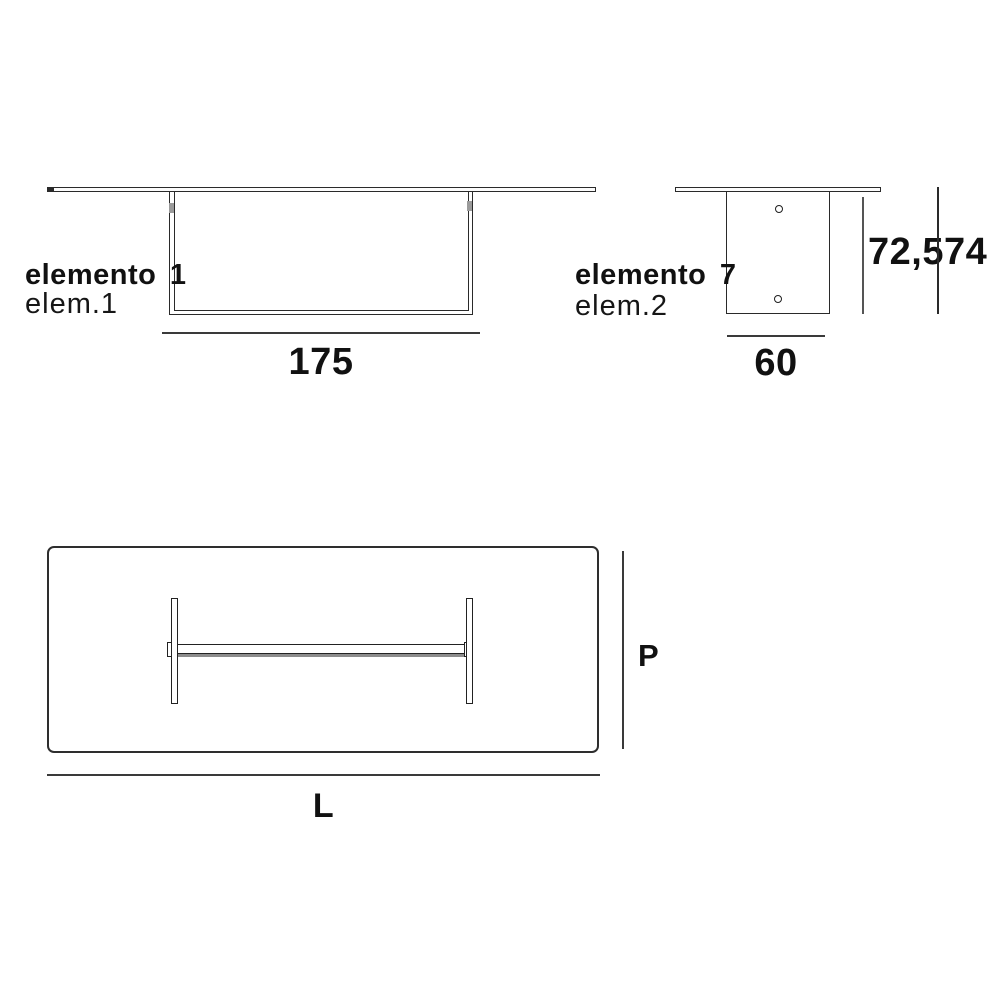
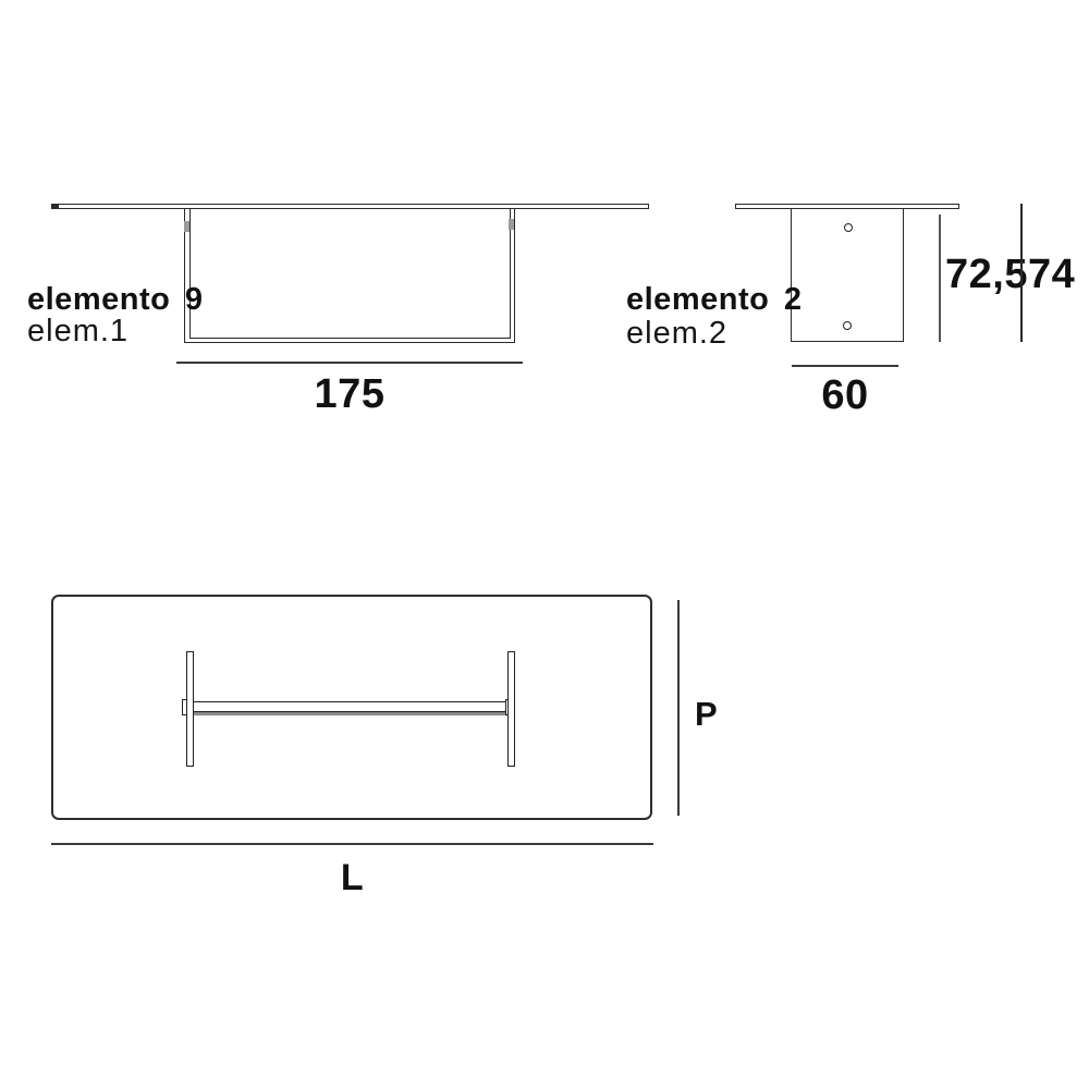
  175
- elemento 1
+ elemento 9
  elem.1
  72,5
  74
  60
- elemento 7
+ elemento 2
  elem.2
  P
  L
